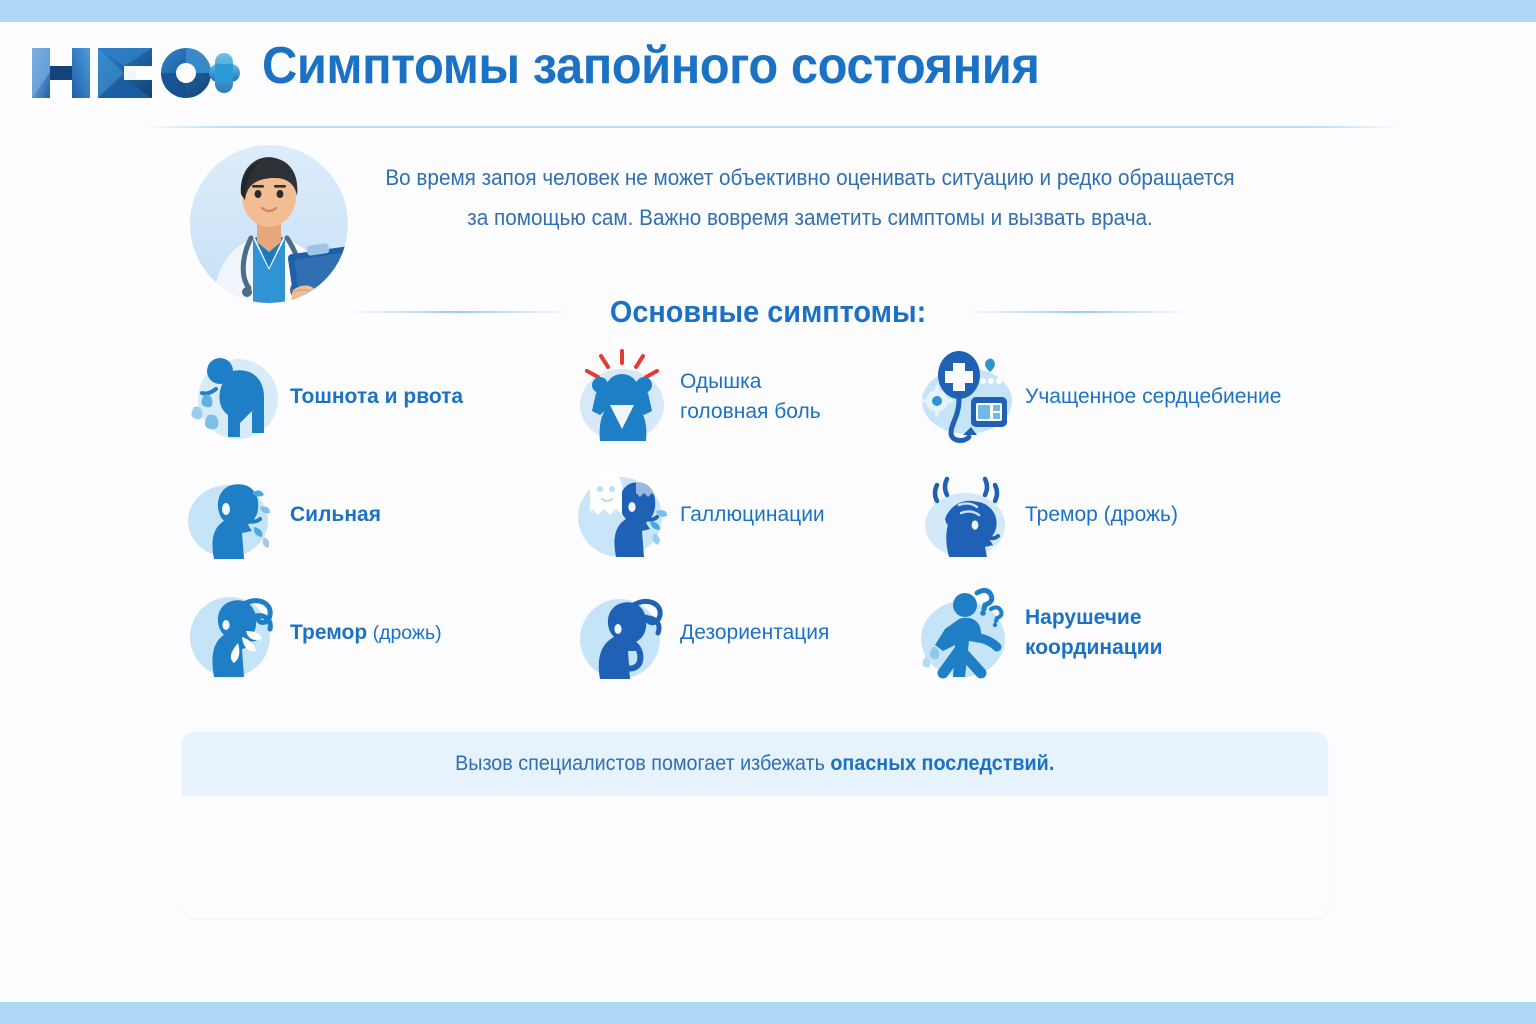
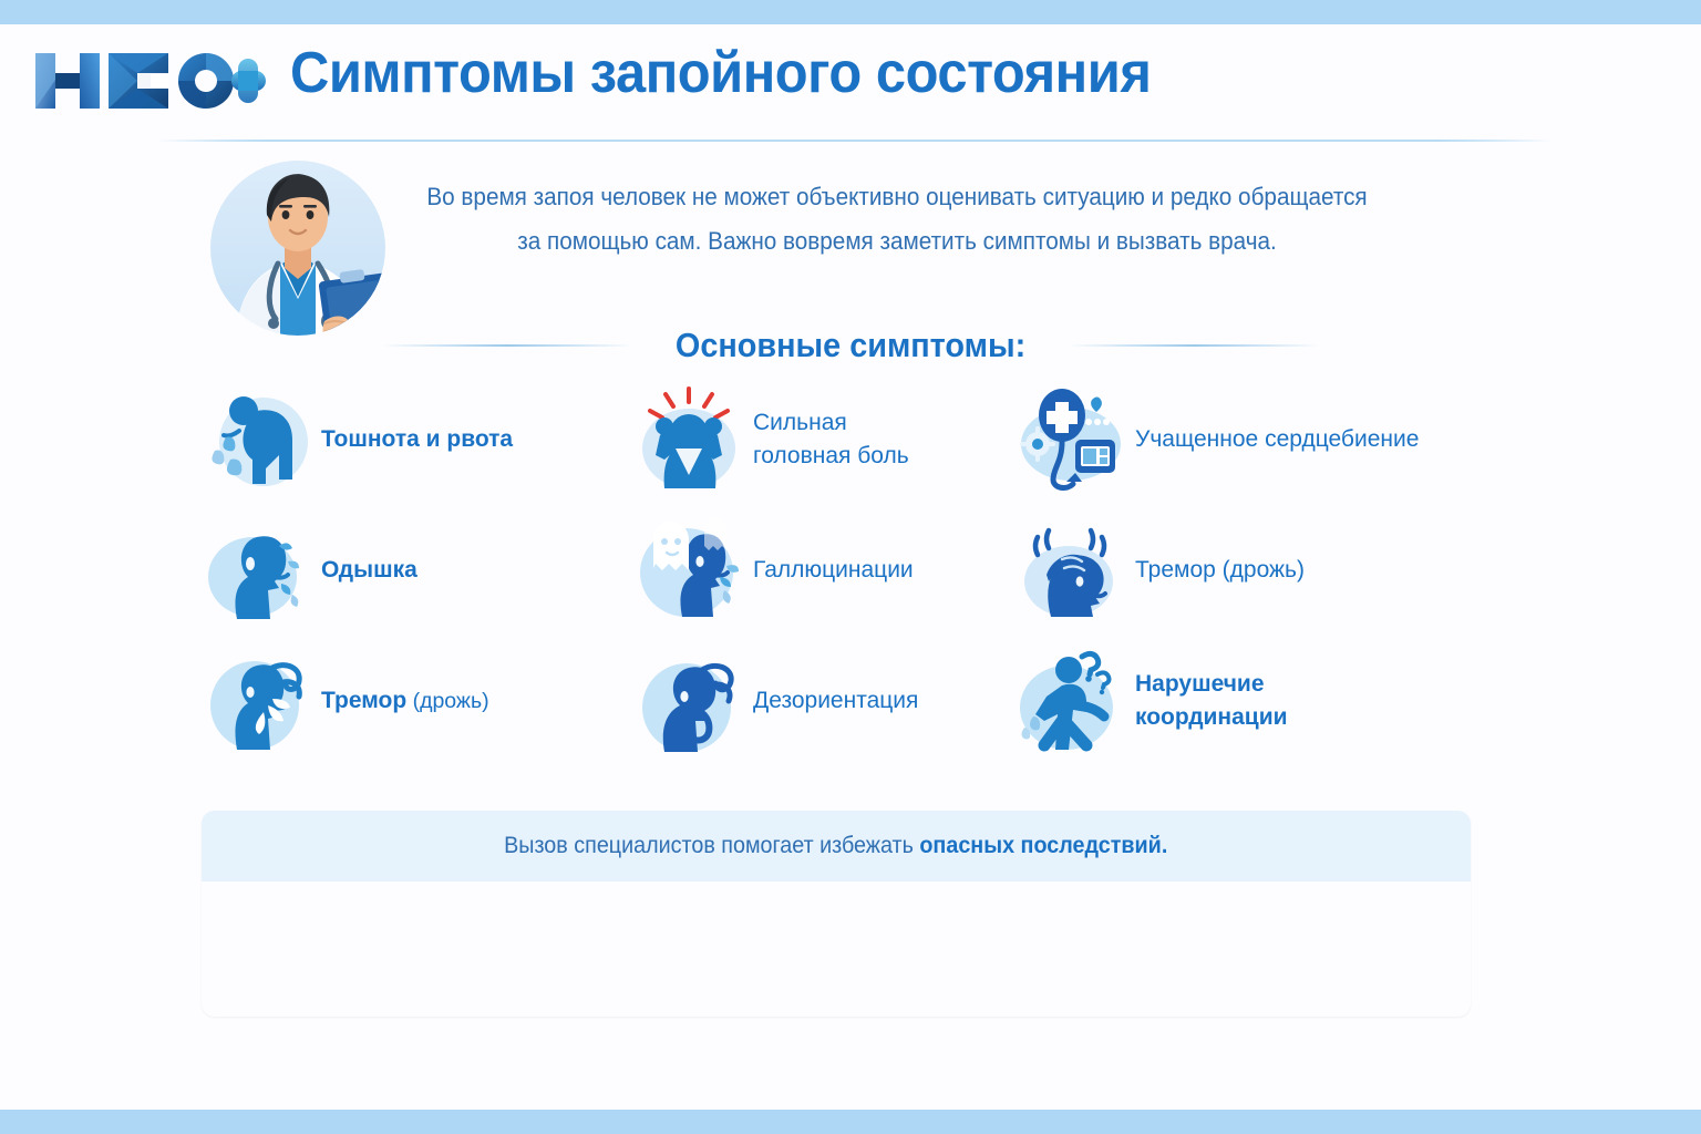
  Симптомы запойного состояния
  Во время запоя человек не может объективно оценивать ситуацию и редко обращается
  за помощью сам. Важно вовремя заметить симптомы и вызвать врача.
  Основные симптомы:
  Тошнота и рвота
- Одышка
+ Сильная
  головная боль
  Учащенное сердцебиение
- Сильная
+ Одышка
  Галлюцинации
  Тремор (дрожь)
  Тремор (дрожь)
  Дезориентация
  Нарушечие
  координации
  Вызов специалистов помогает избежать опасных последствий.
